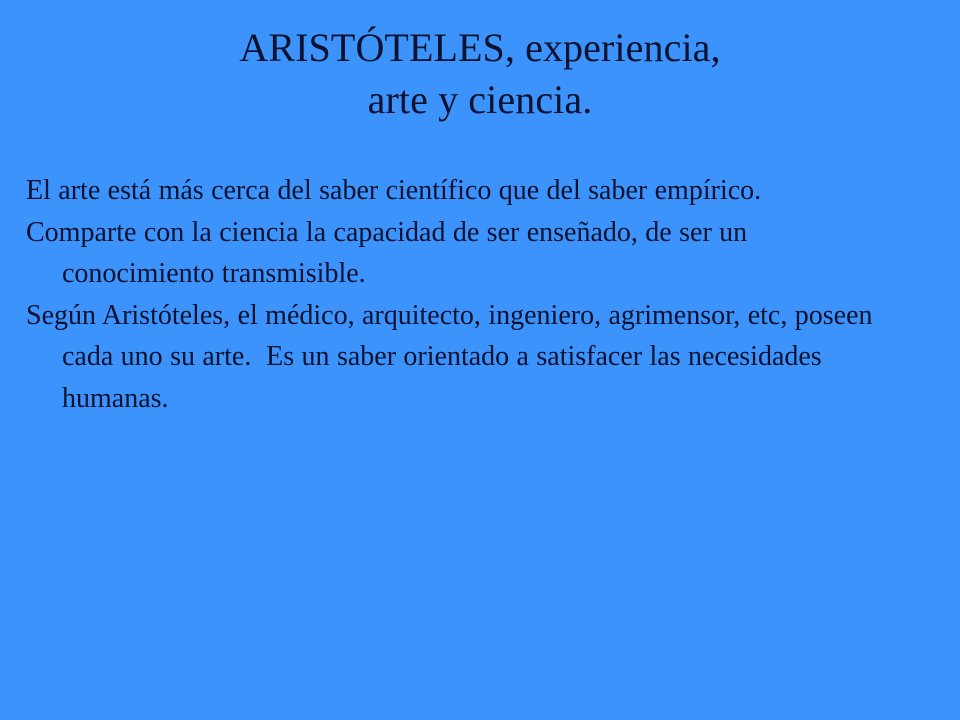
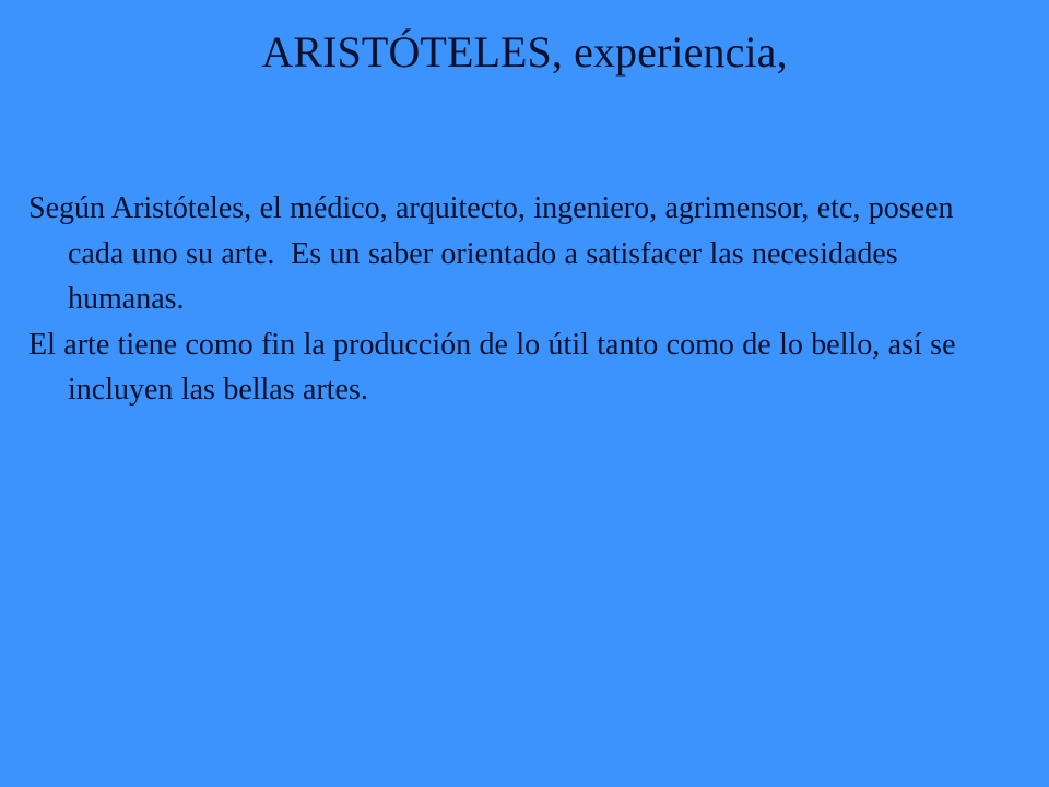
  ARISTÓTELES, experiencia,
- arte y ciencia.
- El arte está más cerca del saber científico que del saber empírico.
- Comparte con la ciencia la capacidad de ser enseñado, de ser un conocimiento transmisible.
  Según Aristóteles, el médico, arquitecto, ingeniero, agrimensor, etc, poseen cada uno su arte. Es un saber orientado a satisfacer las necesidades humanas.
+ El arte tiene como fin la producción de lo útil tanto como de lo bello, así se incluyen las bellas artes.
